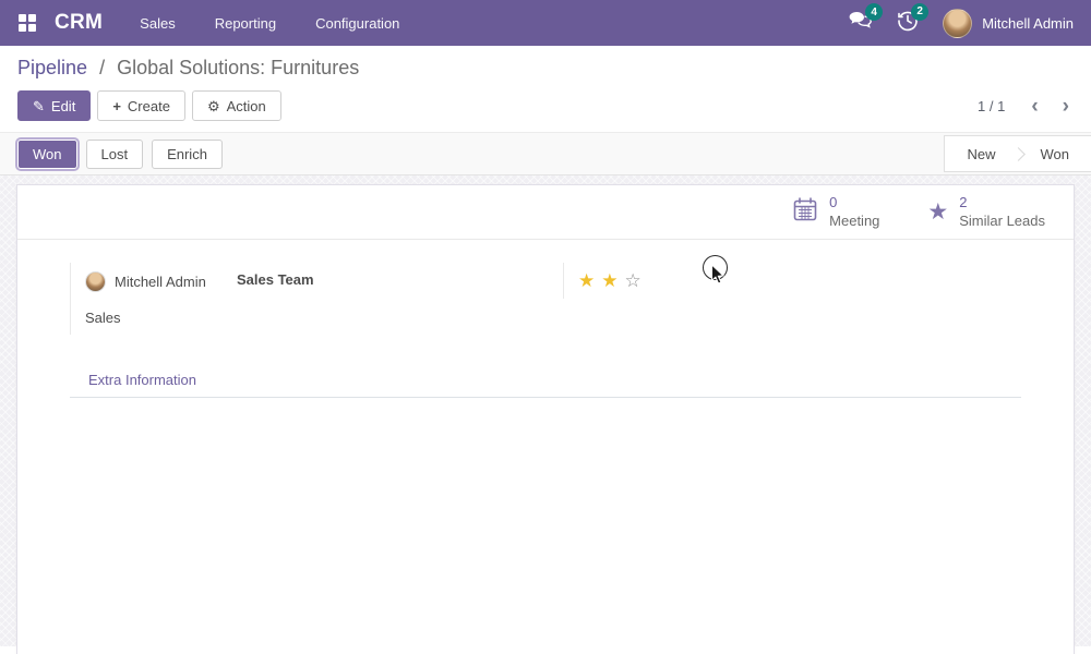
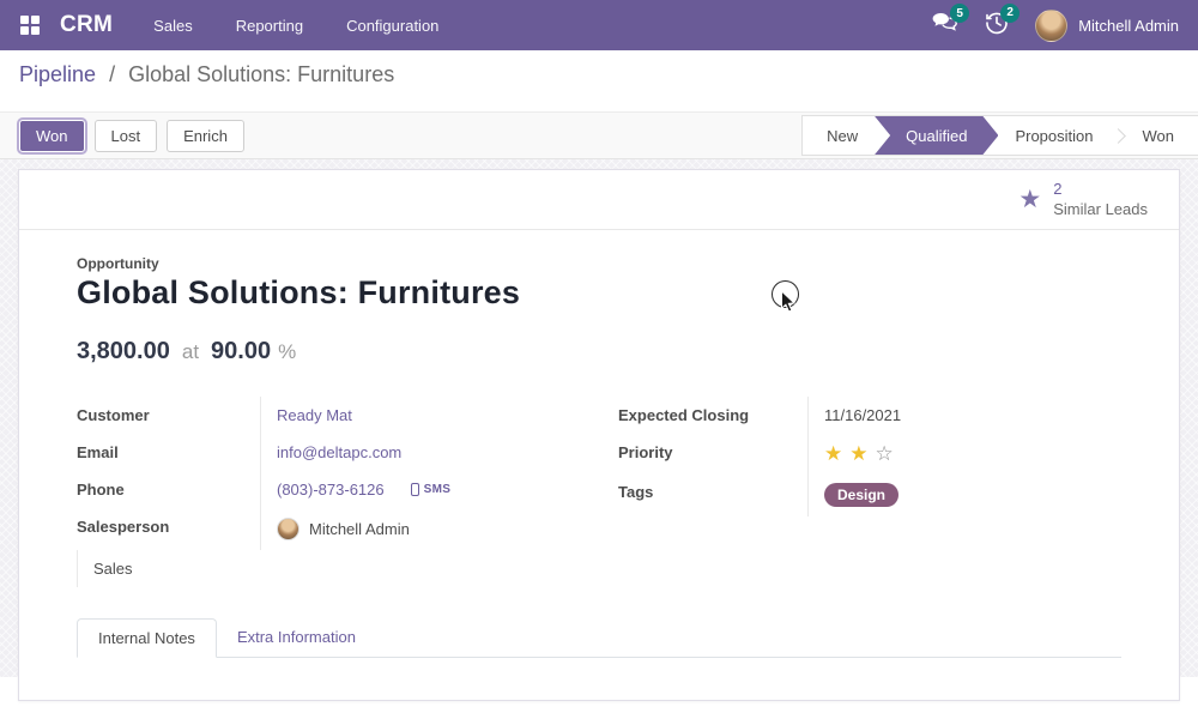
  CRM
  Sales
  Reporting
  Configuration
- 4
+ 5
  2
  Mitchell Admin
  Pipeline / Global Solutions: Furnitures
- ✎
- Edit
- +
- Create
- ⚙
- Action
- 1 / 1
- ‹
- ›
  Won
  Lost
  Enrich
  New
+ Qualified
+ Proposition
  Won
- 0
- Meeting
  ★
  2
  Similar Leads
+ Opportunity
+ Global Solutions: Furnitures
+ 3,800.00
+ at
+ 90.00
+ %
+ Customer
+ Ready Mat
+ Email
+ info@deltapc.com
+ Phone
+ (803)-873-6126
+ SMS
+ Salesperson
  Mitchell Admin
- Sales Team
  Sales
+ Expected Closing
+ 11/16/2021
+ Priority
  ★
  ★
  ☆
+ Tags
+ Design
+ Internal Notes
  Extra Information
